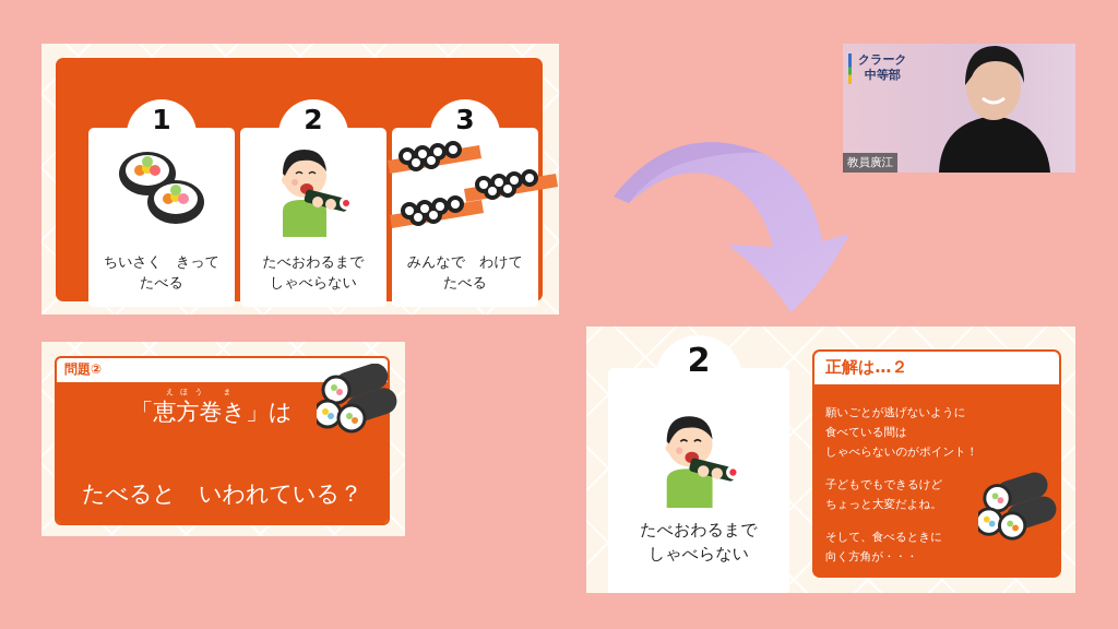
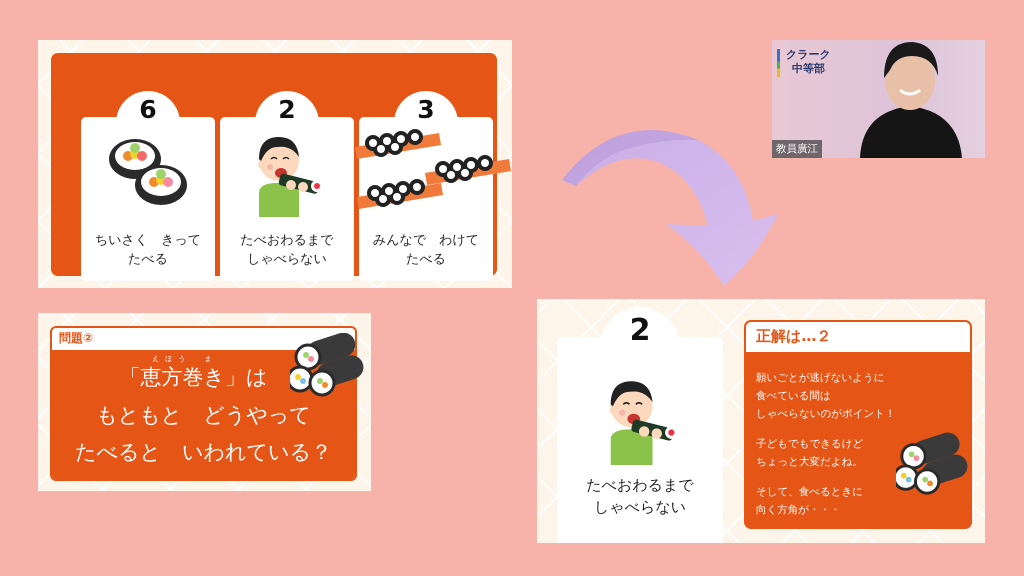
- 1
+ 6
  ちいさく きって
  たべる
  2
  たべおわるまで
  しゃべらない
  3
  みんなで わけて
  たべる
  問題②
  えほう ま
  「恵方巻き」は
+ もともと どうやって
  たべると いわれている？
  2
  たべおわるまで
  しゃべらない
  正解は…２
  願いごとが逃げないように
  食べている間は
  しゃべらないのがポイント！
  子どもでもできるけど
  ちょっと大変だよね。
  そして、食べるときに
  向く方角が・・・
  クラーク
  中等部
  教員廣江
